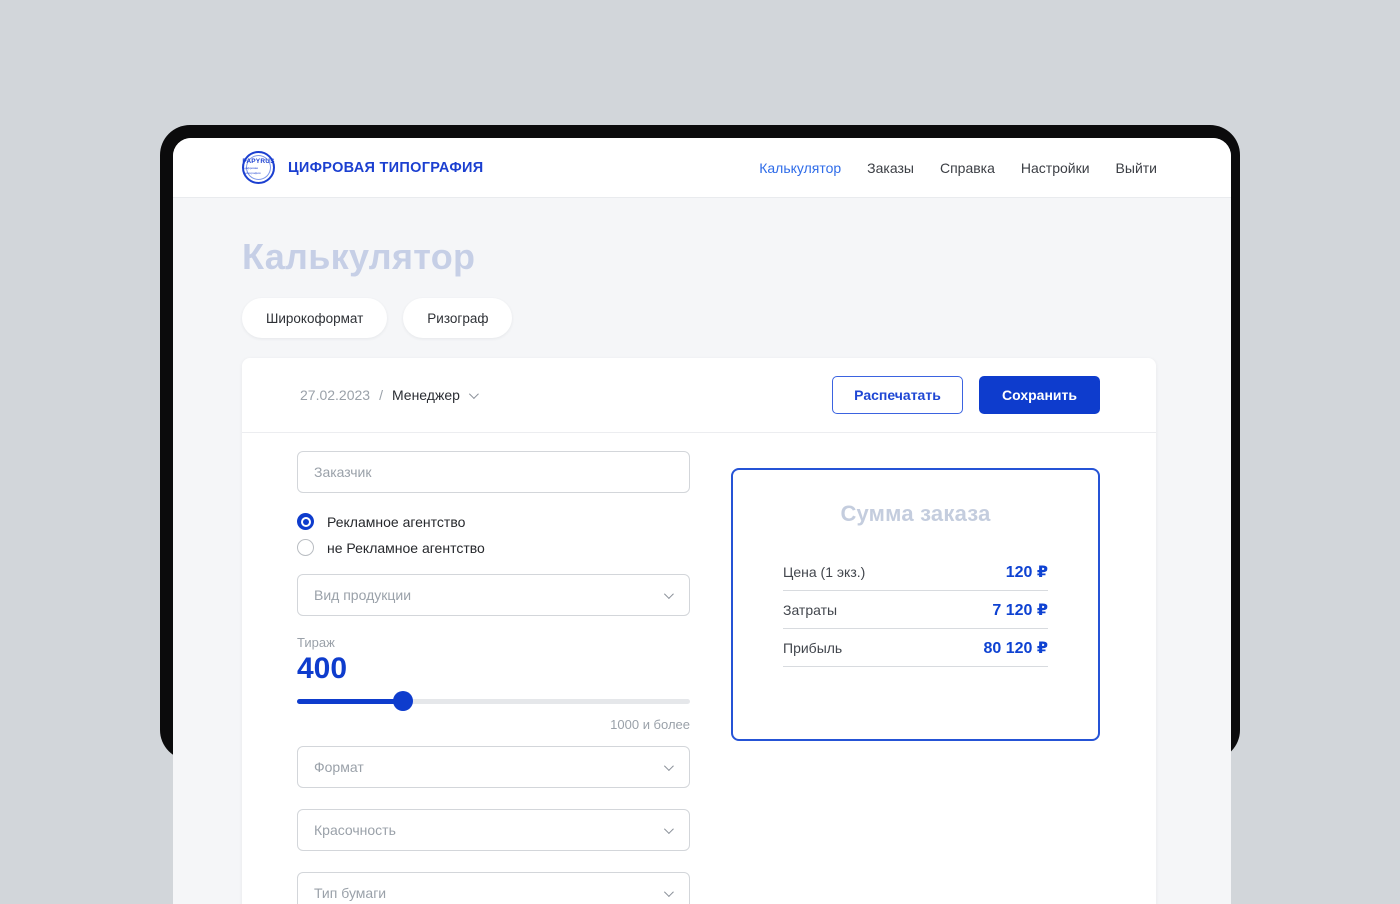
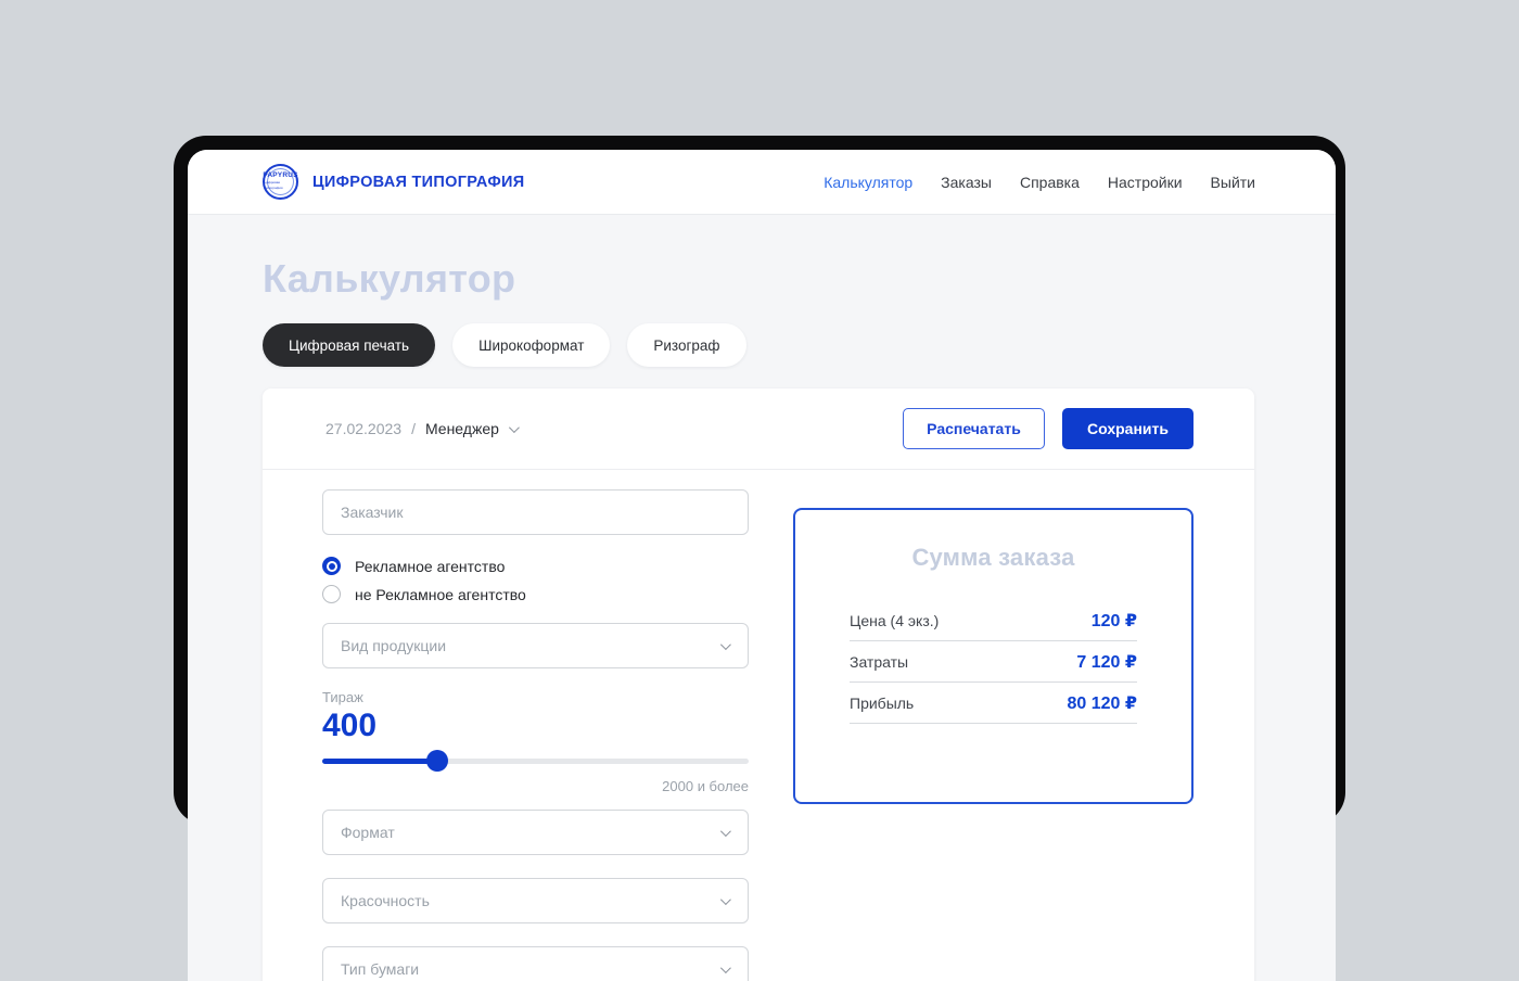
  ЦИФРОВАЯ ТИПОГРАФИЯ
  Калькулятор
  Заказы
  Справка
  Настройки
  Выйти
  Калькулятор
+ Цифровая печать
  Широкоформат
  Ризограф
  27.02.2023
  /
  Менеджер
  Распечатать
  Сохранить
  Заказчик
  Рекламное агентство
  не Рекламное агентство
  Вид продукции
  Тираж
  400
- 1000 и более
+ 2000 и более
  Формат
  Красочность
  Тип бумаги
  Сумма заказа
- Цена (1 экз.)
+ Цена (4 экз.)
  120 ₽
  Затраты
  7 120 ₽
  Прибыль
  80 120 ₽
